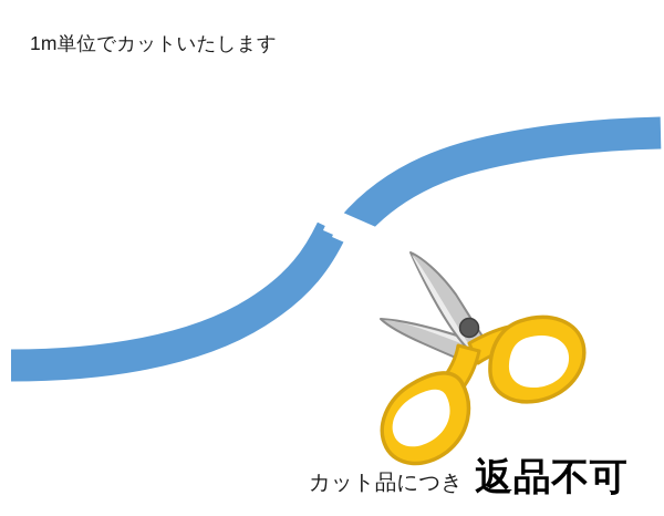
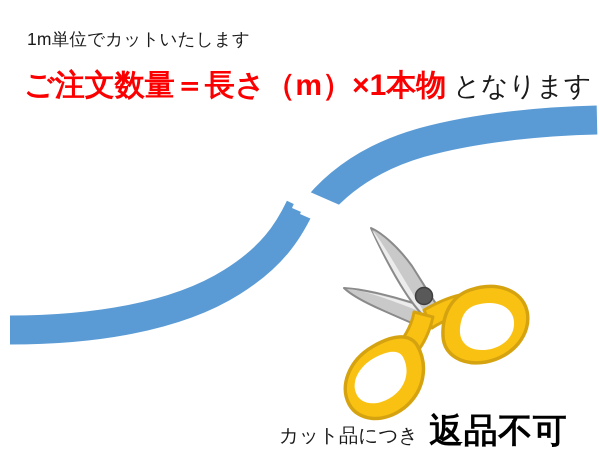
  1m単位でカットいたします
+ ご注文数量＝長さ（m）×1本物 となります
  カット品につき 返品不可
